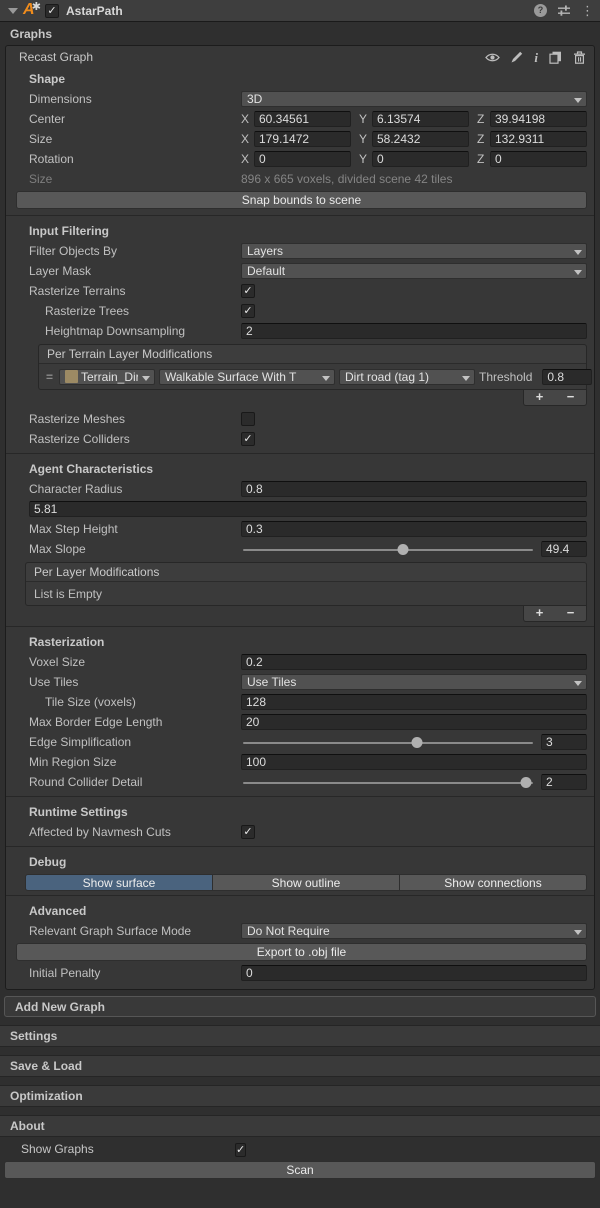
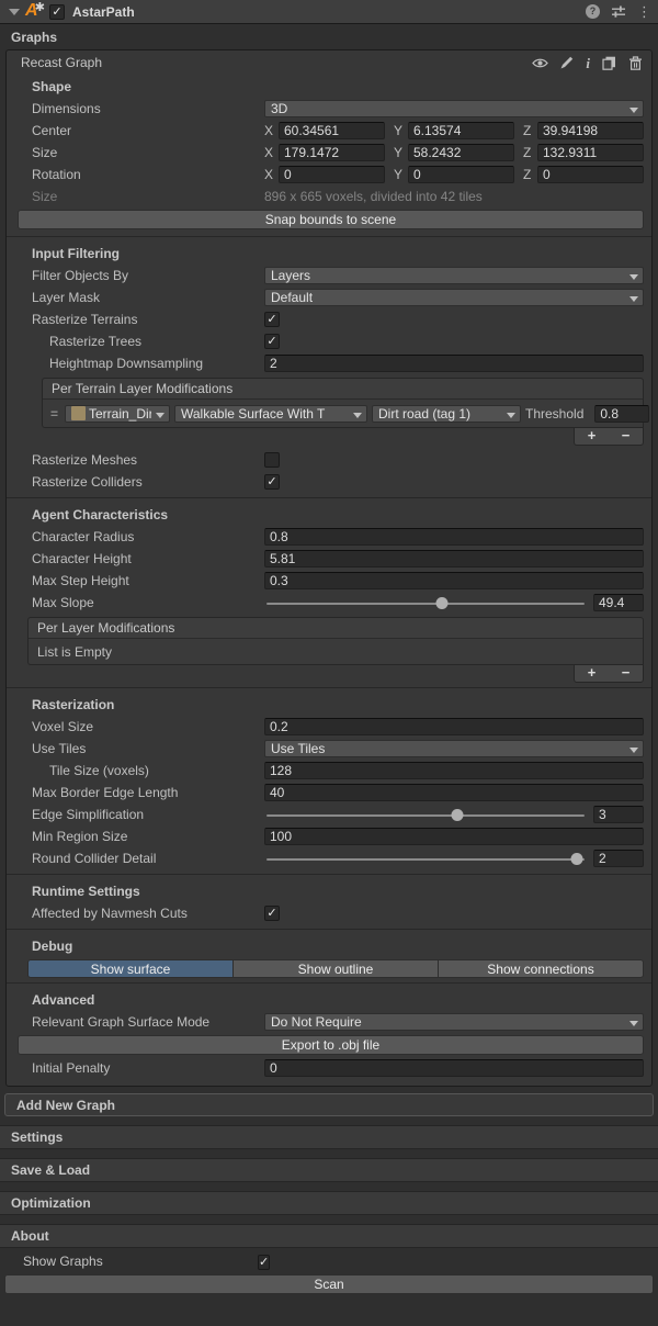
  A
  ✱
  ✓
  AstarPath
  ?
  ⋮
  Graphs
  Recast Graph
  i
  Shape
  Dimensions
  3D
  Center
  X
  60.34561
  Y
  6.13574
  Z
  39.94198
  Size
  X
  179.1472
  Y
  58.2432
  Z
  132.9311
  Rotation
  X
  0
  Y
  0
  Z
  0
  Size
- 896 x 665 voxels, divided scene 42 tiles
+ 896 x 665 voxels, divided into 42 tiles
  Snap bounds to scene
  Input Filtering
  Filter Objects By
  Layers
  Layer Mask
  Default
  Rasterize Terrains
  ✓
  Rasterize Trees
  ✓
  Heightmap Downsampling
  2
  Per Terrain Layer Modifications
  =
  Terrain_Dir
  Walkable Surface With T
  Dirt road (tag 1)
  Threshold
  0.8
  +
  −
  Rasterize Meshes
  Rasterize Colliders
  ✓
  Agent Characteristics
  Character Radius
  0.8
+ Character Height
  5.81
  Max Step Height
  0.3
  Max Slope
  49.4
  Per Layer Modifications
  List is Empty
  +
  −
  Rasterization
  Voxel Size
  0.2
  Use Tiles
  Use Tiles
  Tile Size (voxels)
  128
  Max Border Edge Length
- 20
+ 40
  Edge Simplification
  3
  Min Region Size
  100
  Round Collider Detail
  2
  Runtime Settings
  Affected by Navmesh Cuts
  ✓
  Debug
  Show surface
  Show outline
  Show connections
  Advanced
  Relevant Graph Surface Mode
  Do Not Require
  Export to .obj file
  Initial Penalty
  0
  Add New Graph
  Settings
  Save & Load
  Optimization
  About
  Show Graphs
  ✓
  Scan
